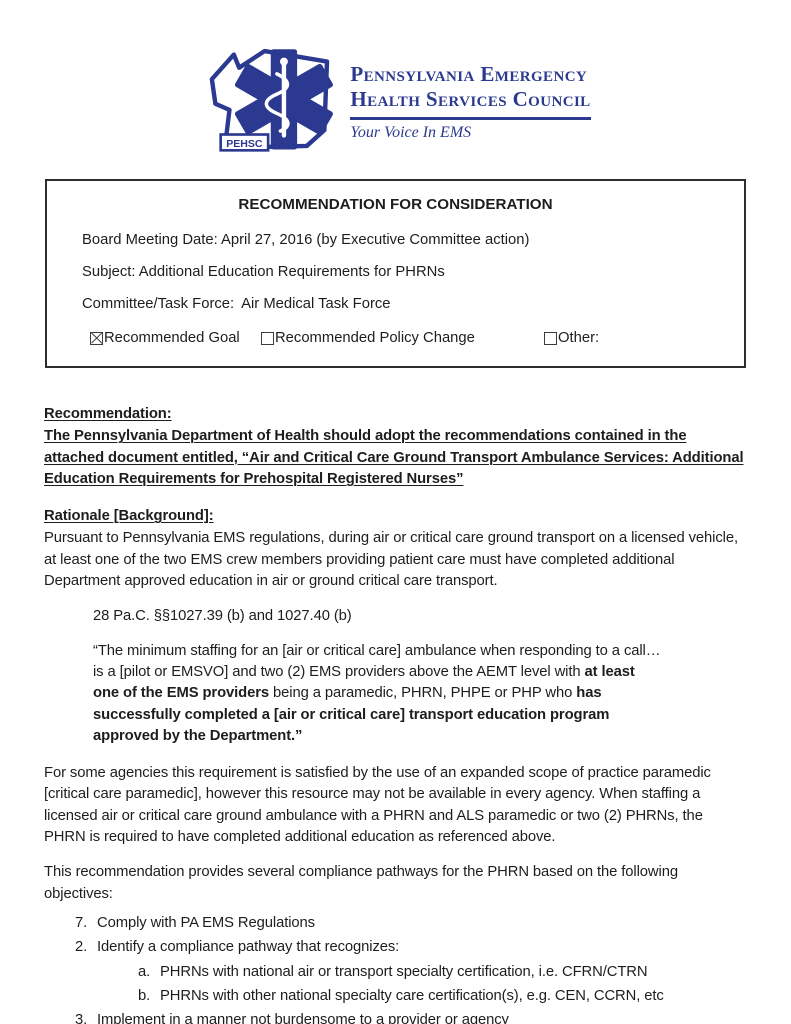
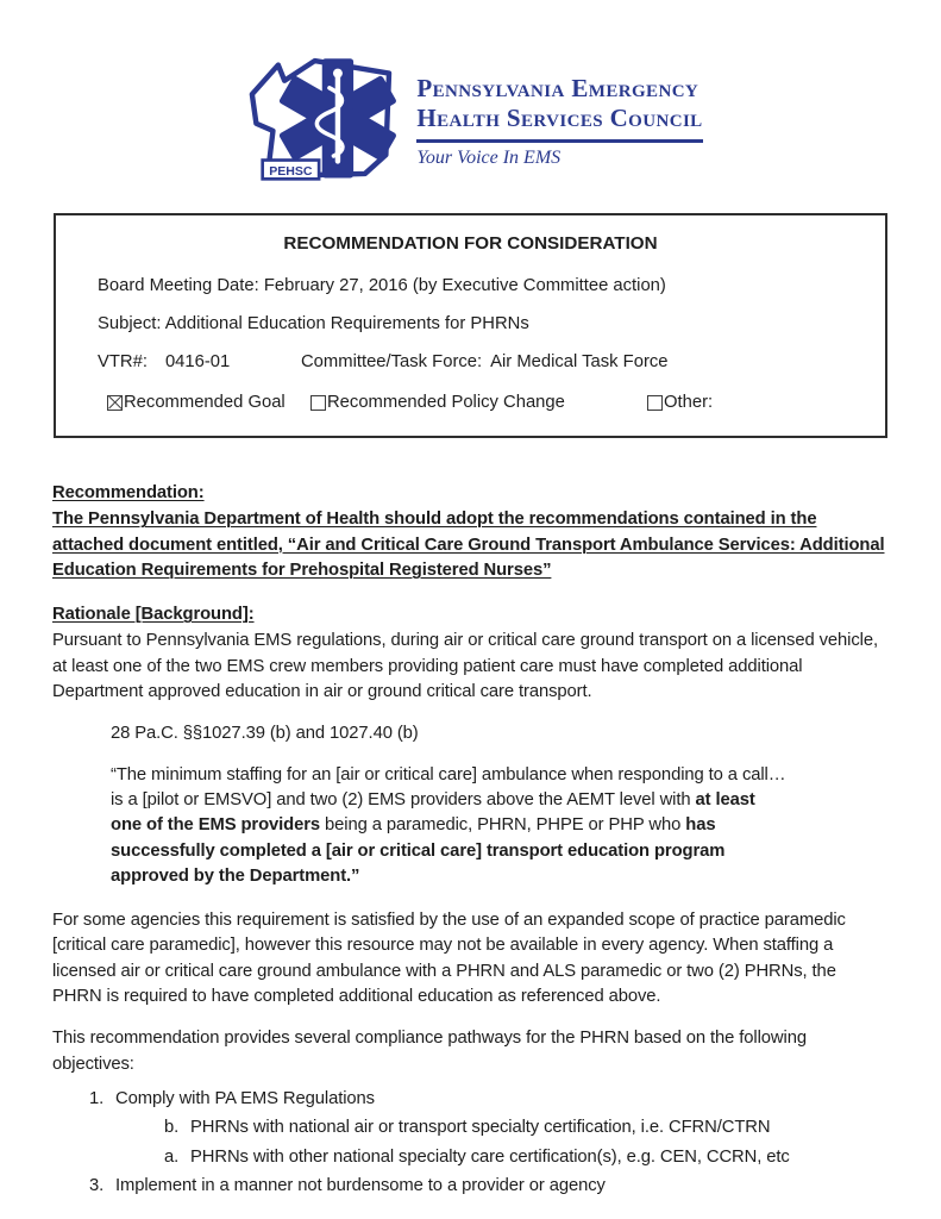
  PEHSC
  Pennsylvania Emergency
  Health Services Council
  Your Voice In EMS
  RECOMMENDATION FOR CONSIDERATION
- Board Meeting Date: April 27, 2016 (by Executive Committee action)
+ Board Meeting Date: February 27, 2016 (by Executive Committee action)
  Subject: Additional Education Requirements for PHRNs
+ VTR#: 0416-01
  Committee/Task Force:
  Air Medical Task Force
  Recommended Goal
  Recommended Policy Change
  Other:
  Recommendation:
  The Pennsylvania Department of Health should adopt the recommendations contained in the attached document entitled, “Air and Critical Care Ground Transport Ambulance Services: Additional Education Requirements for Prehospital Registered Nurses”
  Rationale [Background]:
  Pursuant to Pennsylvania EMS regulations, during air or critical care ground transport on a licensed vehicle, at least one of the two EMS crew members providing patient care must have completed additional Department approved education in air or ground critical care transport.
  28 Pa.C. §§1027.39 (b) and 1027.40 (b)
  “The minimum staffing for an [air or critical care] ambulance when responding to a call…is a [pilot or EMSVO] and two (2) EMS providers above the AEMT level with at least one of the EMS providers being a paramedic, PHRN, PHPE or PHP who has successfully completed a [air or critical care] transport education program approved by the Department.”
  For some agencies this requirement is satisfied by the use of an expanded scope of practice paramedic [critical care paramedic], however this resource may not be available in every agency. When staffing a licensed air or critical care ground ambulance with a PHRN and ALS paramedic or two (2) PHRNs, the PHRN is required to have completed additional education as referenced above.
  This recommendation provides several compliance pathways for the PHRN based on the following objectives:
- 7.
+ 1.
  Comply with PA EMS Regulations
- 2.
- Identify a compliance pathway that recognizes:
- a.
+ b.
  PHRNs with national air or transport specialty certification, i.e. CFRN/CTRN
- b.
+ a.
  PHRNs with other national specialty care certification(s), e.g. CEN, CCRN, etc
  3.
  Implement in a manner not burdensome to a provider or agency
